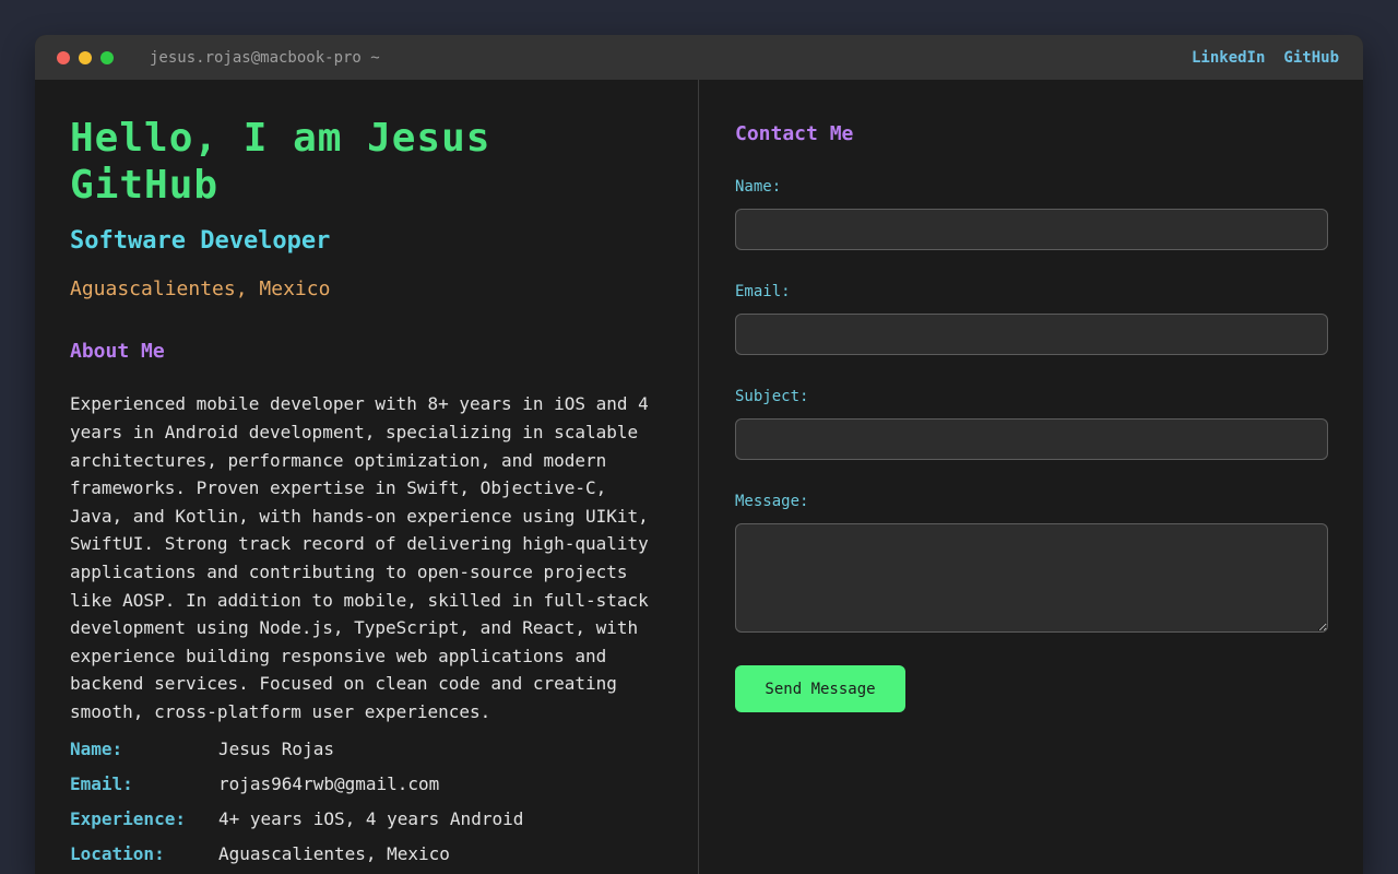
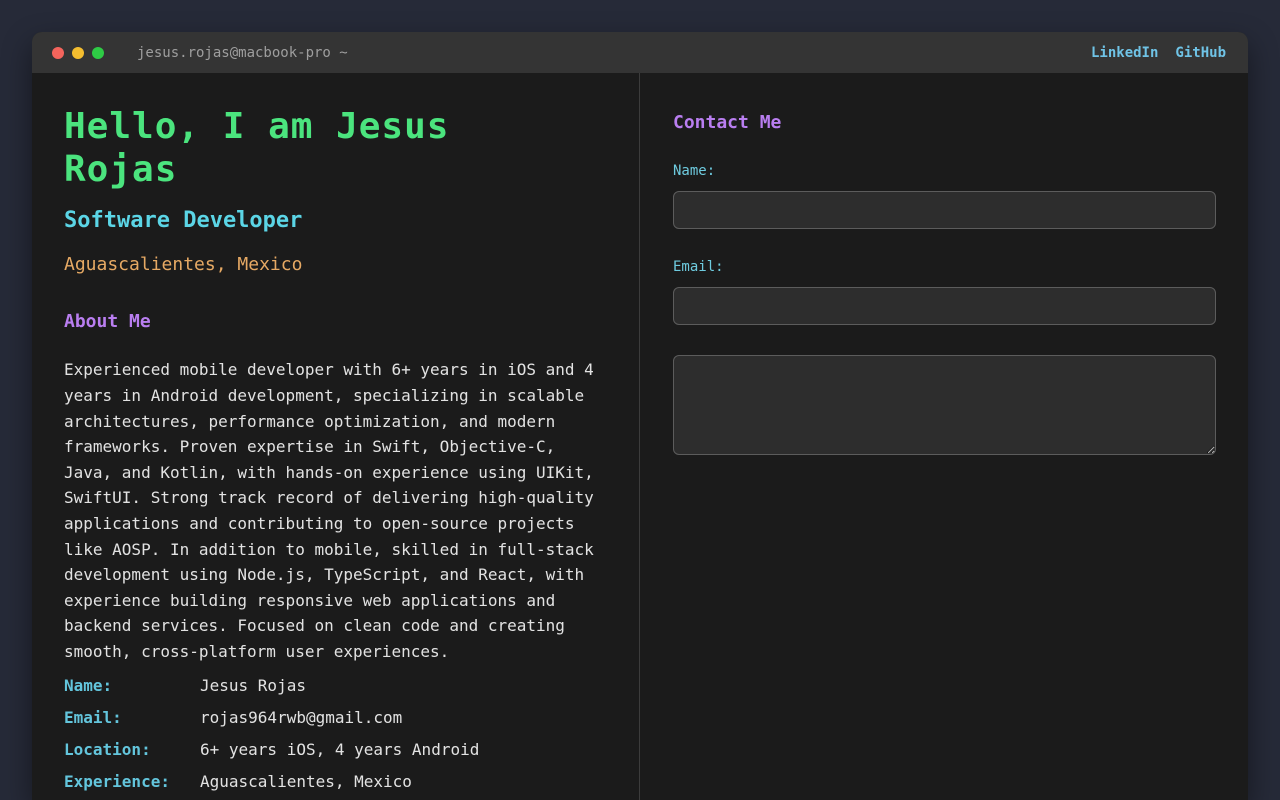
  jesus.rojas@macbook-pro ~
  LinkedIn
  GitHub
- Hello, I am Jesus GitHub
+ Hello, I am Jesus Rojas
  Software Developer
  Aguascalientes, Mexico
  About Me
- Experienced mobile developer with 8+ years in iOS and 4 years in Android development, specializing in scalable architectures, performance optimization, and modern frameworks. Proven expertise in Swift, Objective-C, Java, and Kotlin, with hands-on experience using UIKit, SwiftUI. Strong track record of delivering high-quality applications and contributing to open-source projects like AOSP. In addition to mobile, skilled in full-stack development using Node.js, TypeScript, and React, with experience building responsive web applications and backend services. Focused on clean code and creating smooth, cross-platform user experiences.
+ Experienced mobile developer with 6+ years in iOS and 4 years in Android development, specializing in scalable architectures, performance optimization, and modern frameworks. Proven expertise in Swift, Objective-C, Java, and Kotlin, with hands-on experience using UIKit, SwiftUI. Strong track record of delivering high-quality applications and contributing to open-source projects like AOSP. In addition to mobile, skilled in full-stack development using Node.js, TypeScript, and React, with experience building responsive web applications and backend services. Focused on clean code and creating smooth, cross-platform user experiences.
  Name:
  Jesus Rojas
  Email:
  rojas964rwb@gmail.com
- Experience:
+ Location:
- 4+ years iOS, 4 years Android
+ 6+ years iOS, 4 years Android
- Location:
+ Experience:
  Aguascalientes, Mexico
  Contact Me
  Name:
  Email:
- Subject:
- Message:
- Send Message
